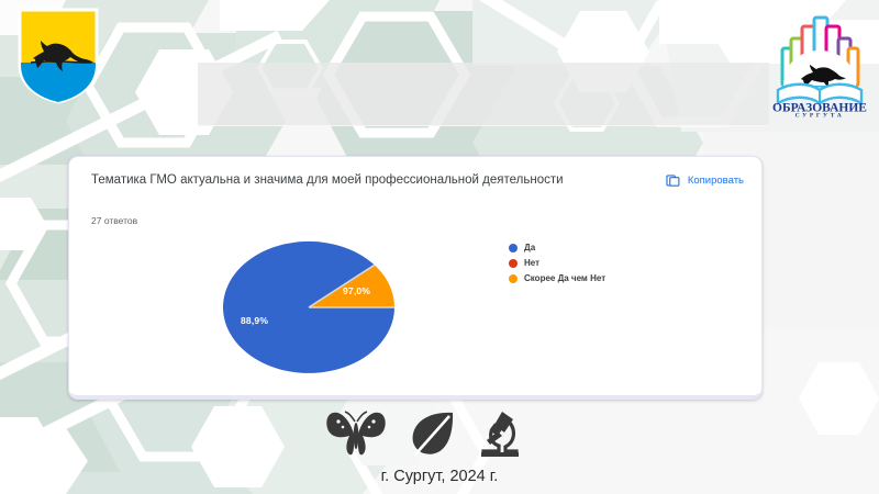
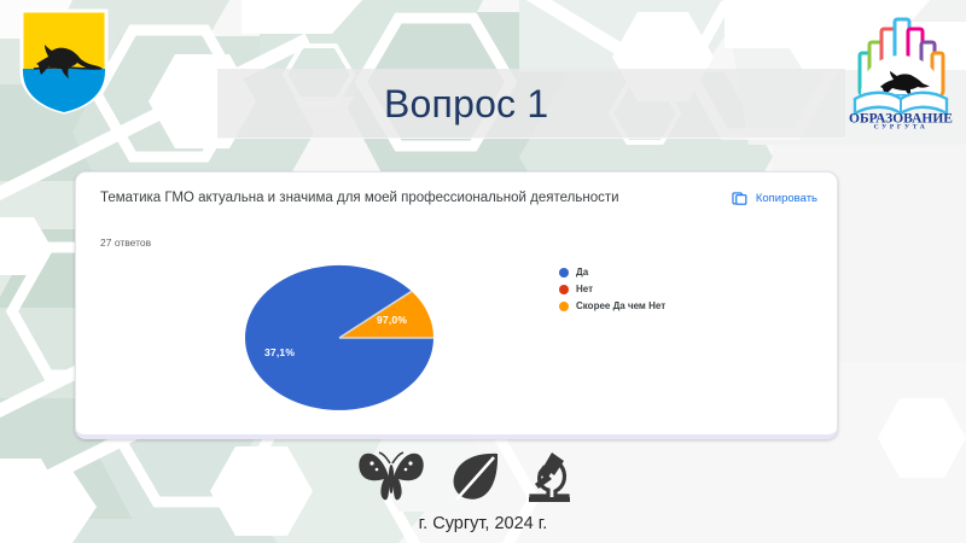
+ Вопрос 1
  ОБРАЗОВАНИЕ
  Тематика ГМО актуальна и значима для моей профессиональной деятельности
  Копировать
  27 ответов
- 88,9%
+ 37,1%
  97,0%
  Да
  Нет
  Скорее Да чем Нет
  г. Сургут, 2024 г.
